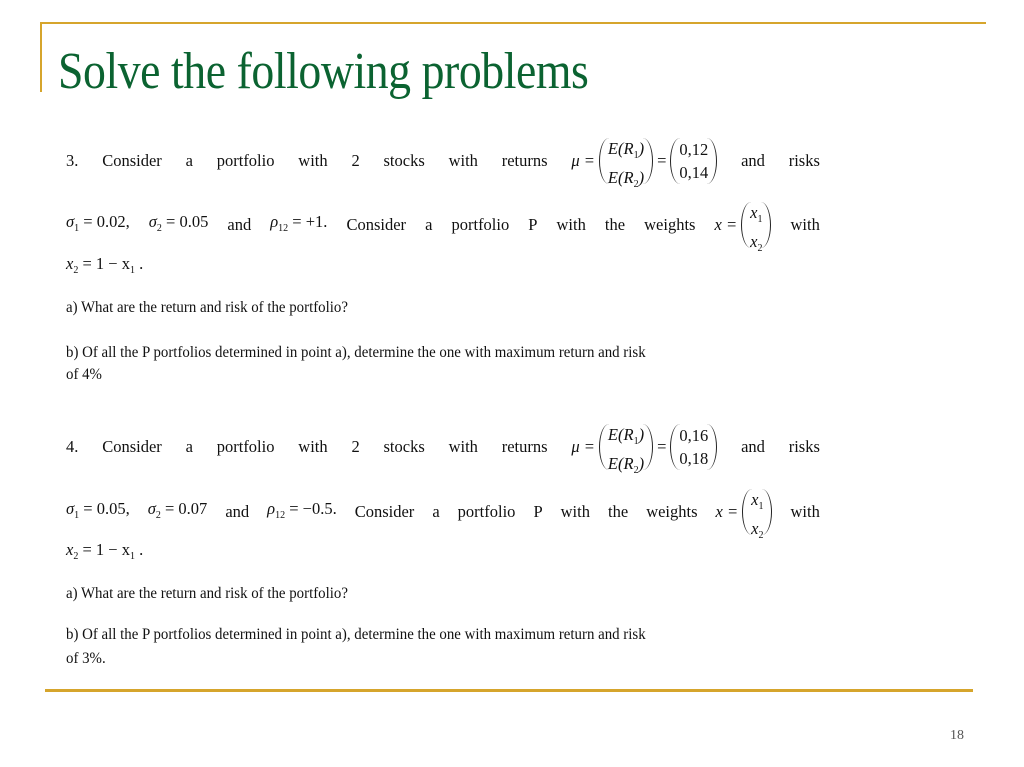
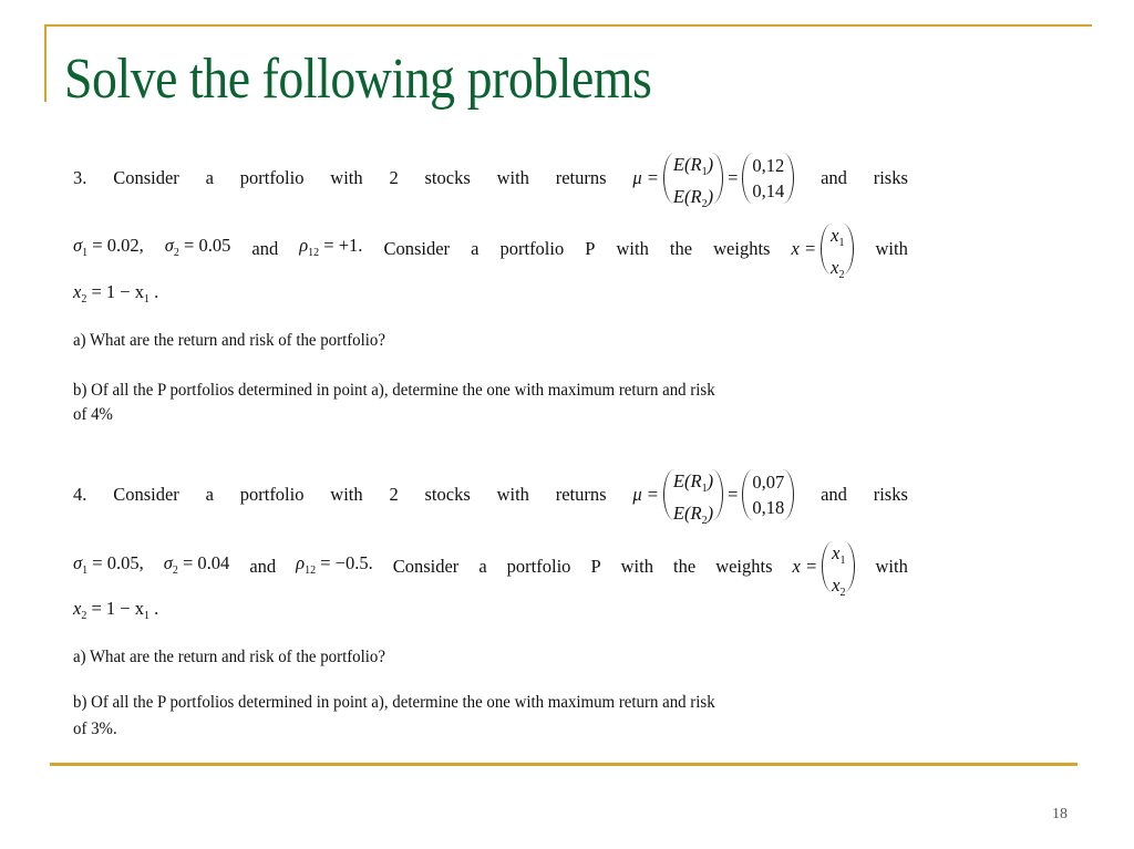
  Solve the following problems
  3.
  Consider
  a
  portfolio
  with
  2
  stocks
  with
  returns
  μ =
  E(R1)
  E(R2)
  =
  0,12
  0,14
  and
  risks
  σ1 = 0.02,
  σ2 = 0.05
  and
  ρ12 = +1.
  Consider
  a
  portfolio
  P
  with
  the
  weights
  x =
  x1
  x2
  with
  x2 = 1 − x1 .
  a) What are the return and risk of the portfolio?
  b) Of all the P portfolios determined in point a), determine the one with maximum return and risk
  of 4%
  4.
  Consider
  a
  portfolio
  with
  2
  stocks
  with
  returns
  μ =
  E(R1)
  E(R2)
  =
- 0,16
+ 0,07
  0,18
  and
  risks
  σ1 = 0.05,
- σ2 = 0.07
+ σ2 = 0.04
  and
  ρ12 = −0.5.
  Consider
  a
  portfolio
  P
  with
  the
  weights
  x =
  x1
  x2
  with
  x2 = 1 − x1 .
  a) What are the return and risk of the portfolio?
  b) Of all the P portfolios determined in point a), determine the one with maximum return and risk
  of 3%.
  18
